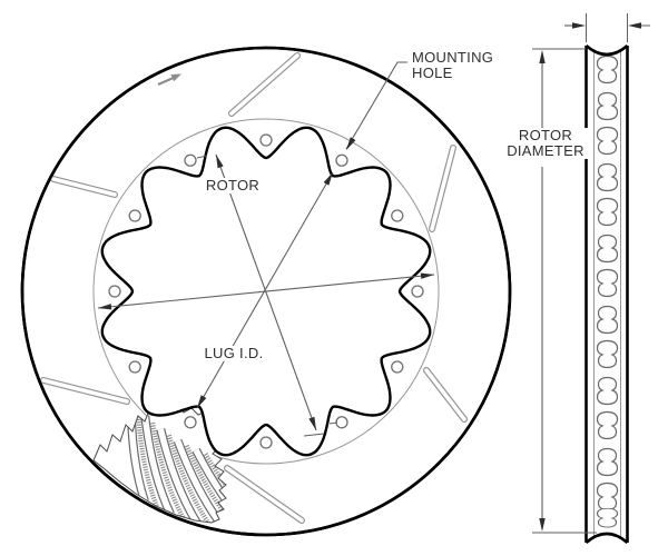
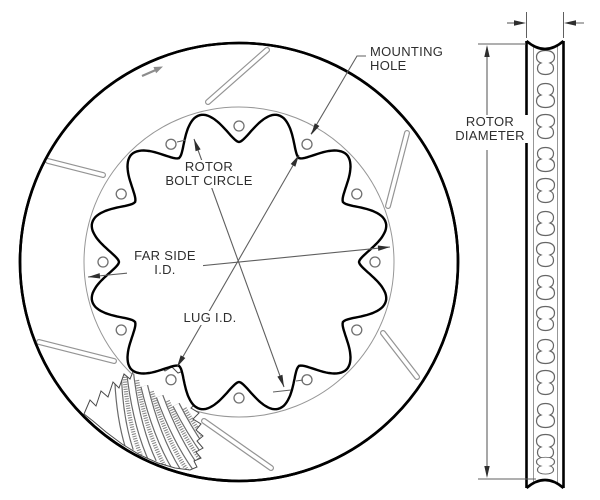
  MOUNTING
  HOLE
  ROTOR
+ BOLT CIRCLE
+ FAR SIDE
+ I.D.
  LUG I.D.
  ROTOR
  DIAMETER
